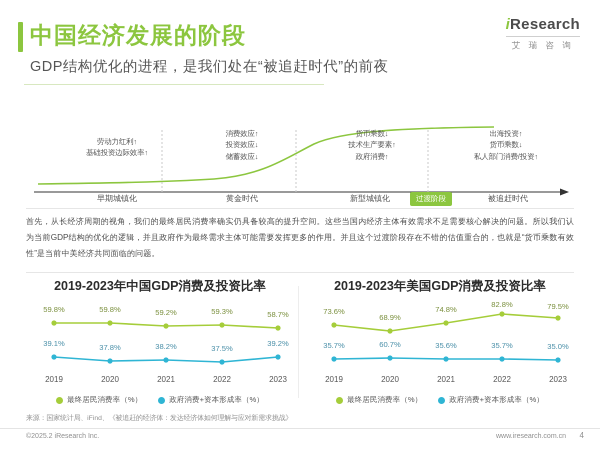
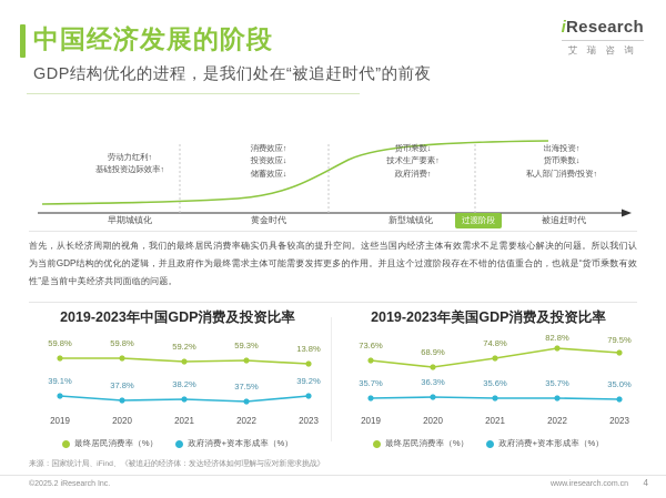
  中国经济发展的阶段
  GDP结构优化的进程，是我们处在“被追赶时代”的前夜
  iResearch
  艾 瑞 咨 询
  劳动力红利↑
  基础投资边际效率↑
  消费效应↑
  投资效应↓
  储蓄效应↓
  货币乘数↓
  技术生产要素↑
  政府消费↑
  出海投资↑
  货币乘数↓
  私人部门消费/投资↑
  早期城镇化
  黄金时代
  新型城镇化
  被追赶时代
  过渡阶段
  首先，从长经济周期的视角，我们的最终居民消费率确实仍具备较高的提升空间。这些当国内经济主体有效需求不足需要核心解决的问题。所以我们认为当前GDP结构的优化的逻辑，并且政府作为最终需求主体可能需要发挥更多的作用。并且这个过渡阶段存在不错的估值重合的，也就是“货币乘数有效性”是当前中美经济共同面临的问题。
  2019-2023年中国GDP消费及投资比率
  59.8%
  59.8%
  59.2%
  59.3%
- 58.7%
+ 13.8%
  39.1%
  37.8%
  38.2%
  37.5%
  39.2%
  2019
  2020
  2021
  2022
  2023
  最终居民消费率（%）
  政府消费+资本形成率（%）
  2019-2023年美国GDP消费及投资比率
  73.6%
  68.9%
  74.8%
  82.8%
  79.5%
  35.7%
- 60.7%
+ 36.3%
  35.6%
  35.7%
  35.0%
  2019
  2020
  2021
  2022
  2023
  最终居民消费率（%）
  政府消费+资本形成率（%）
  4
